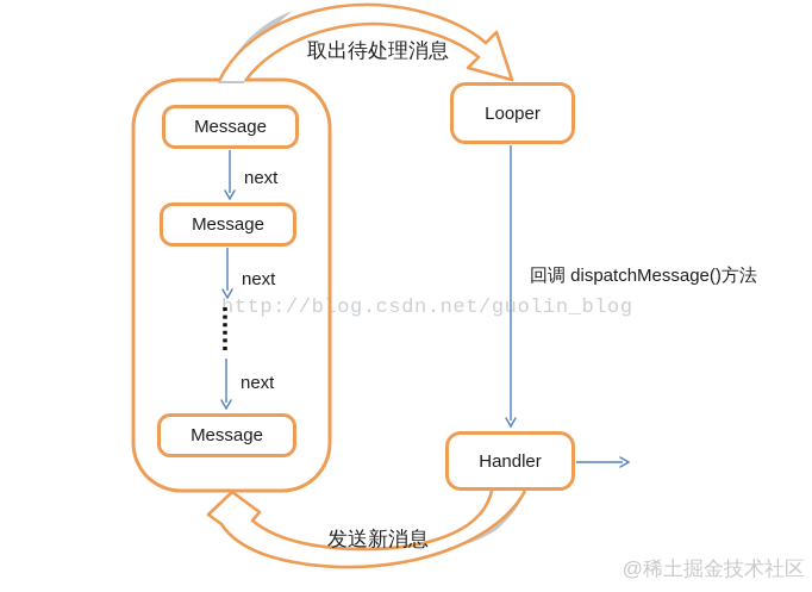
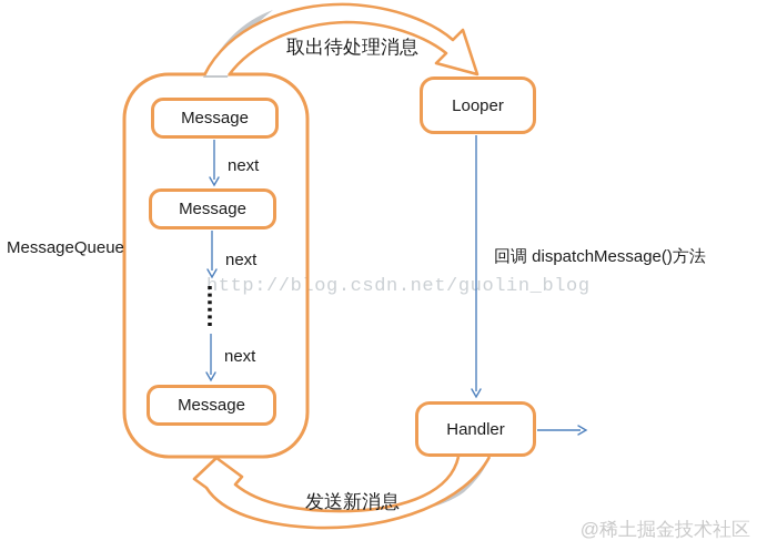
  http://bog.csdn.net/golin_blog
  Message
  Message
  Message
  Looper
  Handler
+ MessageQueue
  next
  next
  next
  取出待处理消息
  回调 dispatchMessage()方法
  发送新消息
  @稀土掘金技术社区
